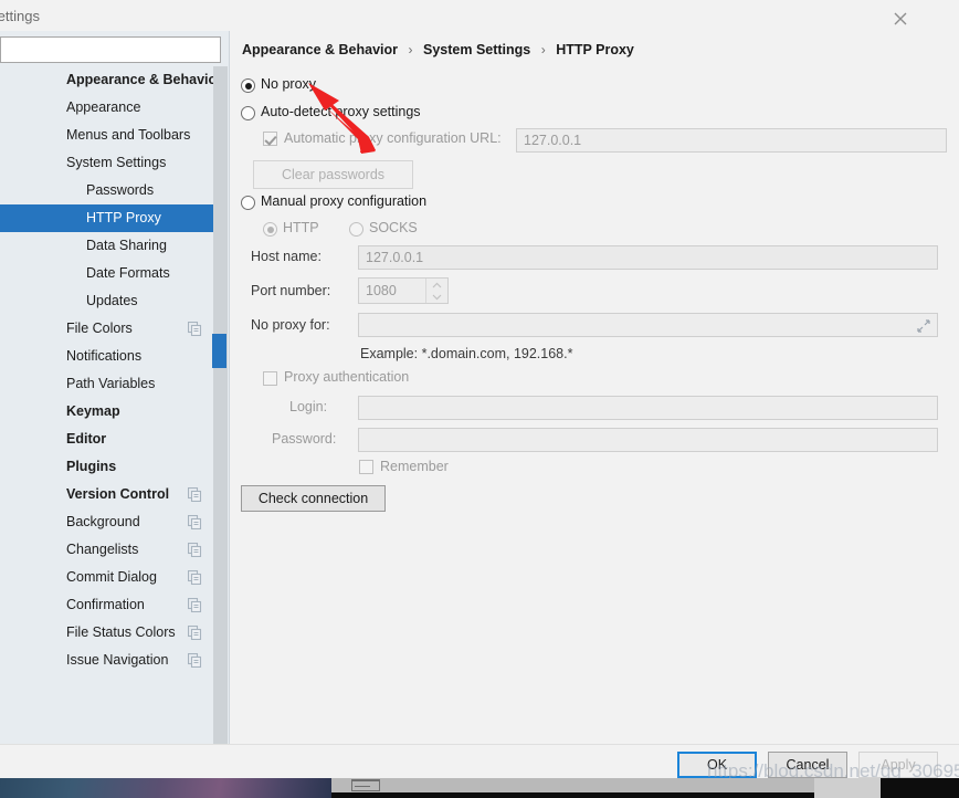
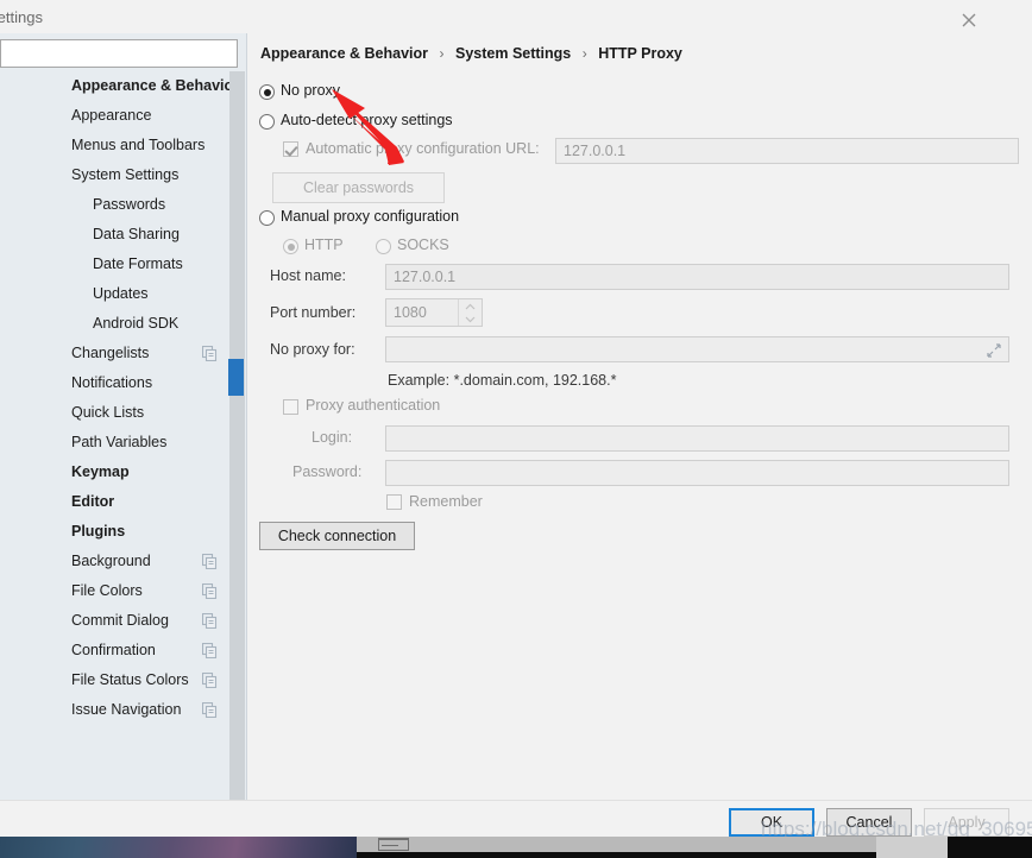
  ettings
  Appearance & Behavi
  Appearance
  Menus and Toolbars
  System Settings
  Passwords
- HTTP Proxy
  Data Sharing
  Date Formats
  Updates
+ Android SDK
- File Colors
+ Changelists
  Notifications
+ Quick Lists
  Path Variables
  Keymap
  Editor
  Plugins
- Version Control
  Background
- Changelists
+ File Colors
  Commit Dialog
  Confirmation
  File Status Colors
  Issue Navigation
  Appearance & Behavior › System Settings › HTTP Proxy
  No proxy
  Auto-detectroxy settings
  Automatic pxy configuration URL:
  127.0.0.1
  Clear passwords
  Manual proxy configuration
  HTTP
  SOCKS
  Host name:
  127.0.0.1
  Port number:
  1080
  No proxy for:
  Example: *.domain.com, 192.168.*
  Proxy authentication
  Login:
  Password:
  Remember
  Check connection
  OK
  Cancel
  Apply
  https://blog.csdn.net/qq_3069
